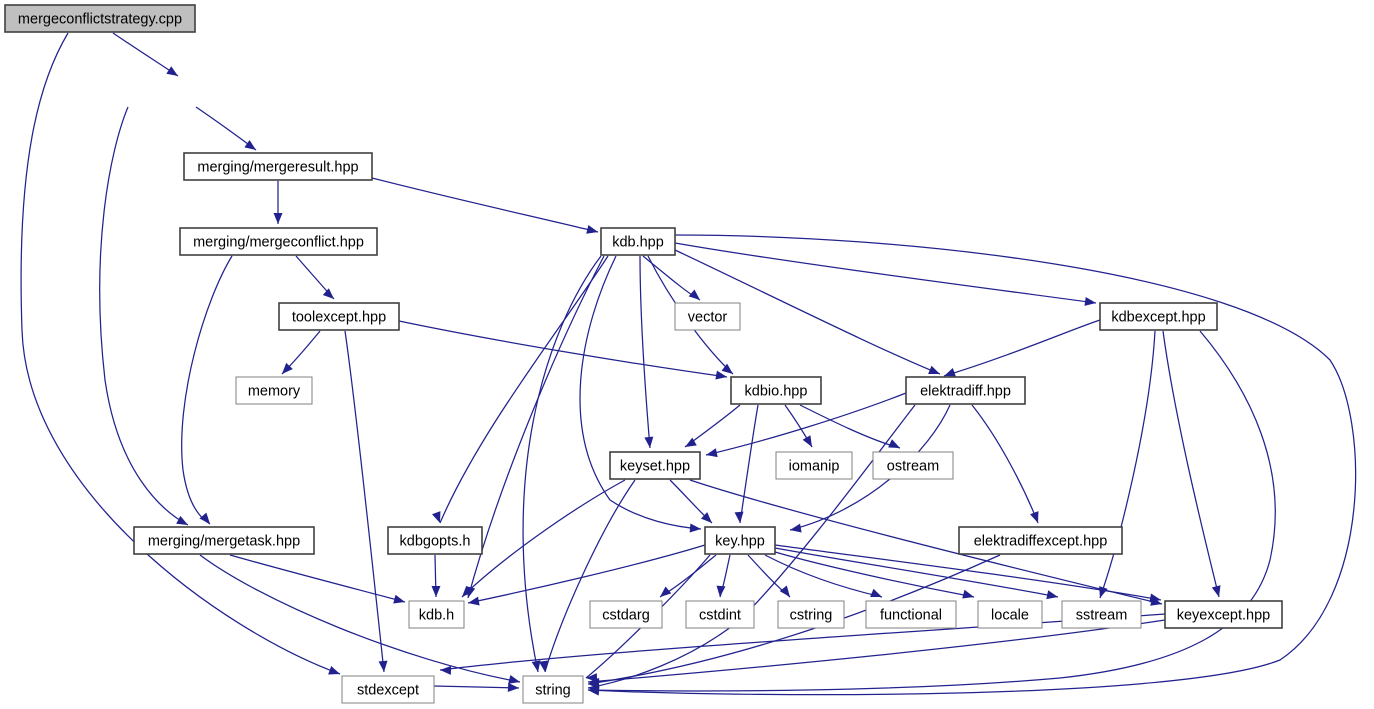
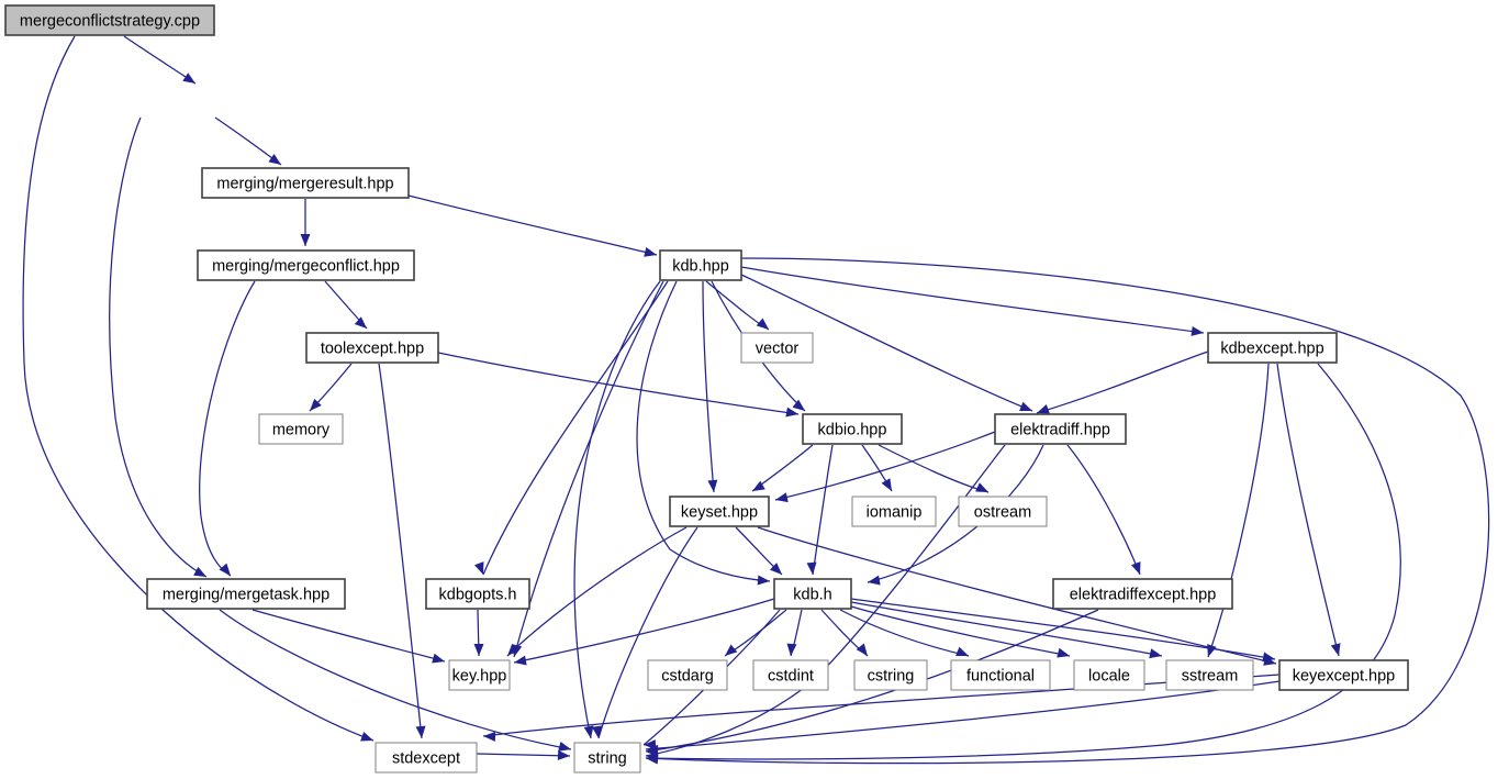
  mergeconflictstrategy.cpp
  merging/mergeresult.hpp
  merging/mergeconflict.hpp
  toolexcept.hpp
  memory
  kdb.hpp
  vector
  kdbexcept.hpp
  kdbio.hpp
  elektradiff.hpp
  keyset.hpp
  iomanip
  ostream
  merging/mergetask.hpp
  kdbgopts.h
- key.hpp
+ kdb.h
  elektradiffexcept.hpp
- kdb.h
+ key.hpp
  cstdarg
  cstdint
  cstring
  functional
  locale
  sstream
  keyexcept.hpp
  stdexcept
  string
